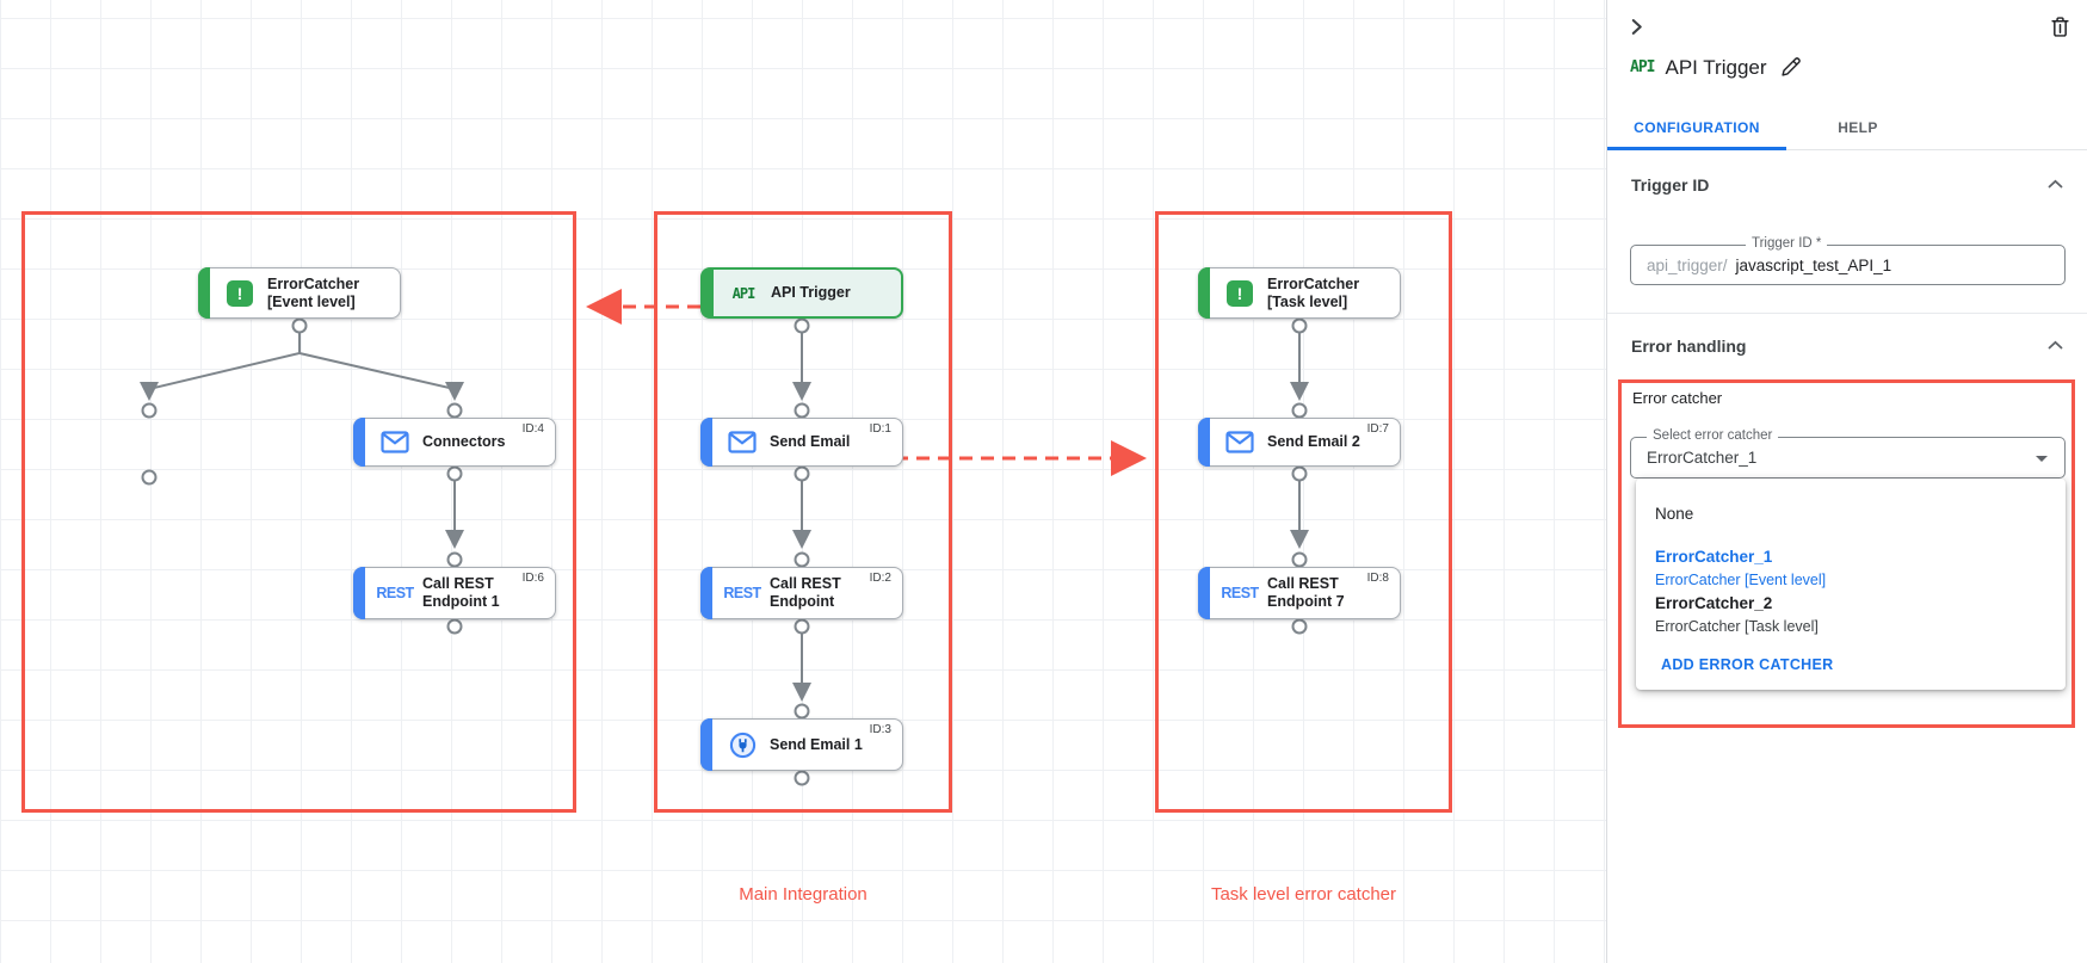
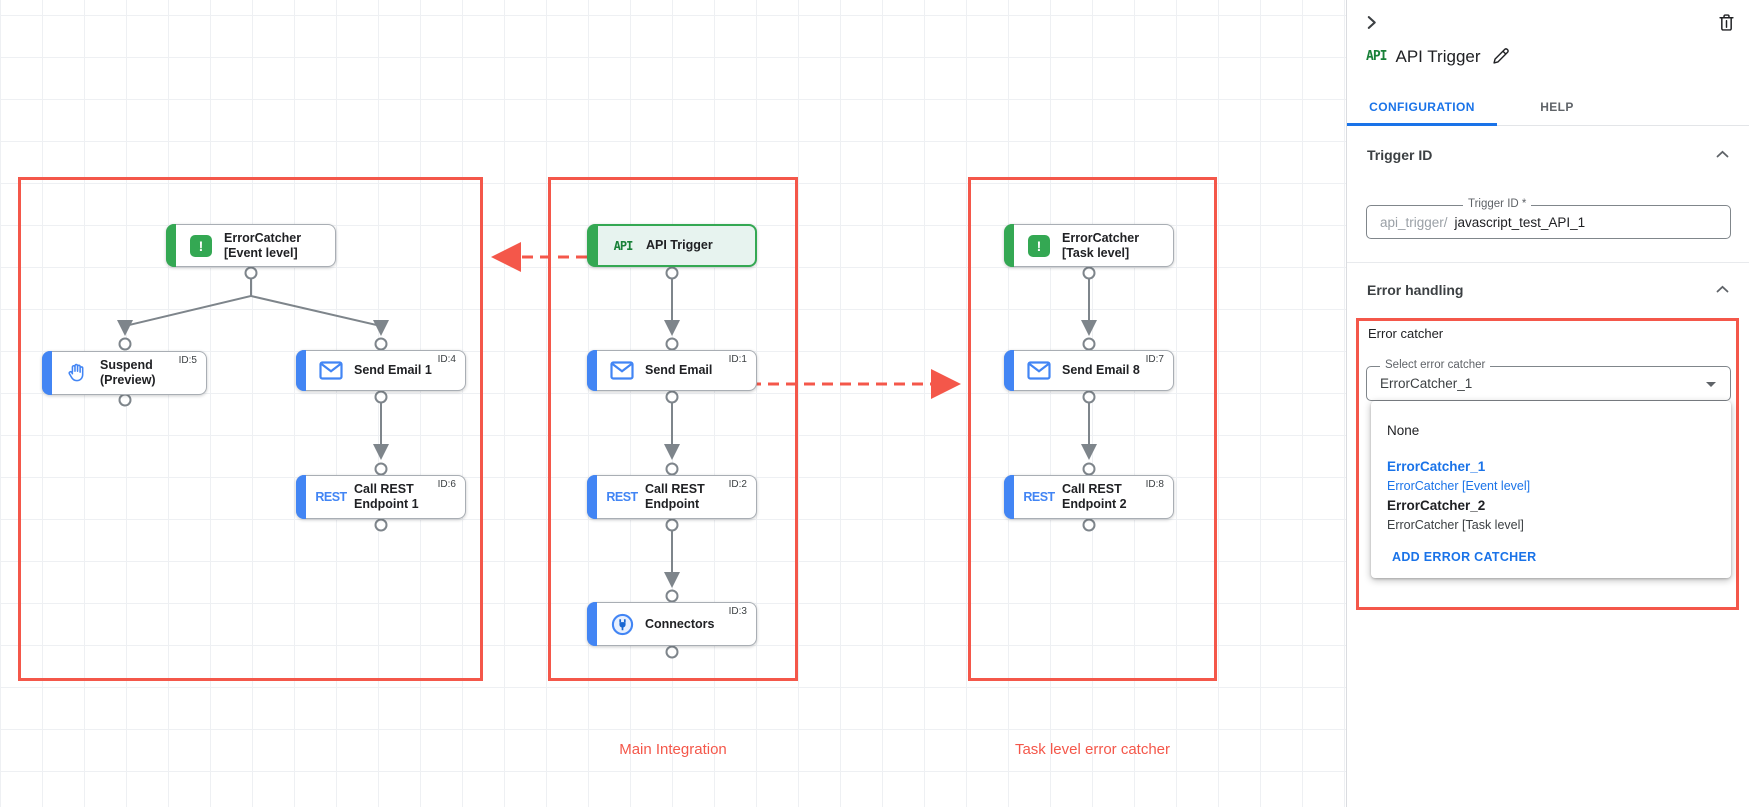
  !
  ErrorCatcher [Event level]
+ Suspend (Preview)
+ ID:5
- Connectors
+ Send Email 1
  ID:4
  REST
  Call REST Endpoint 1
  ID:6
  API
  API Trigger
  Send Email
  ID:1
  REST
  Call REST Endpoint
  ID:2
- Send Email 1
+ Connectors
  ID:3
  !
  ErrorCatcher [Task level]
- Send Email 2
+ Send Email 8
  ID:7
  REST
- Call REST Endpoint 7
+ Call REST Endpoint 2
  ID:8
  Main Integration
  Task level error catcher
  API
  API Trigger
  CONFIGURATION
  HELP
  Trigger ID
  Trigger ID *
  api_trigger/
  javascript_test_API_1
  Error handling
  Error catcher
  Select error catcher
  ErrorCatcher_1
  None
  ErrorCatcher_1
  ErrorCatcher [Event level]
  ErrorCatcher_2
  ErrorCatcher [Task level]
  ADD ERROR CATCHER
